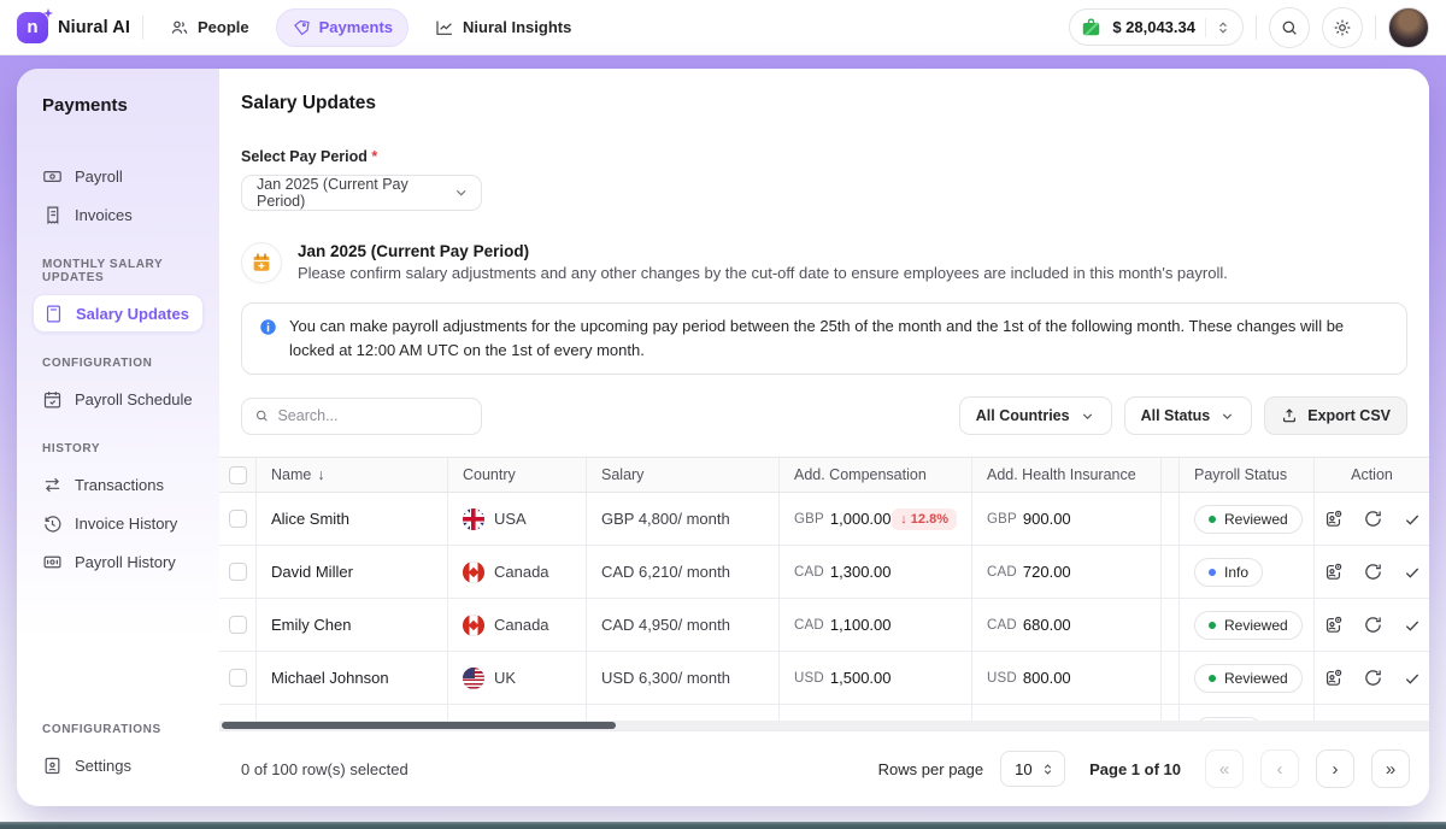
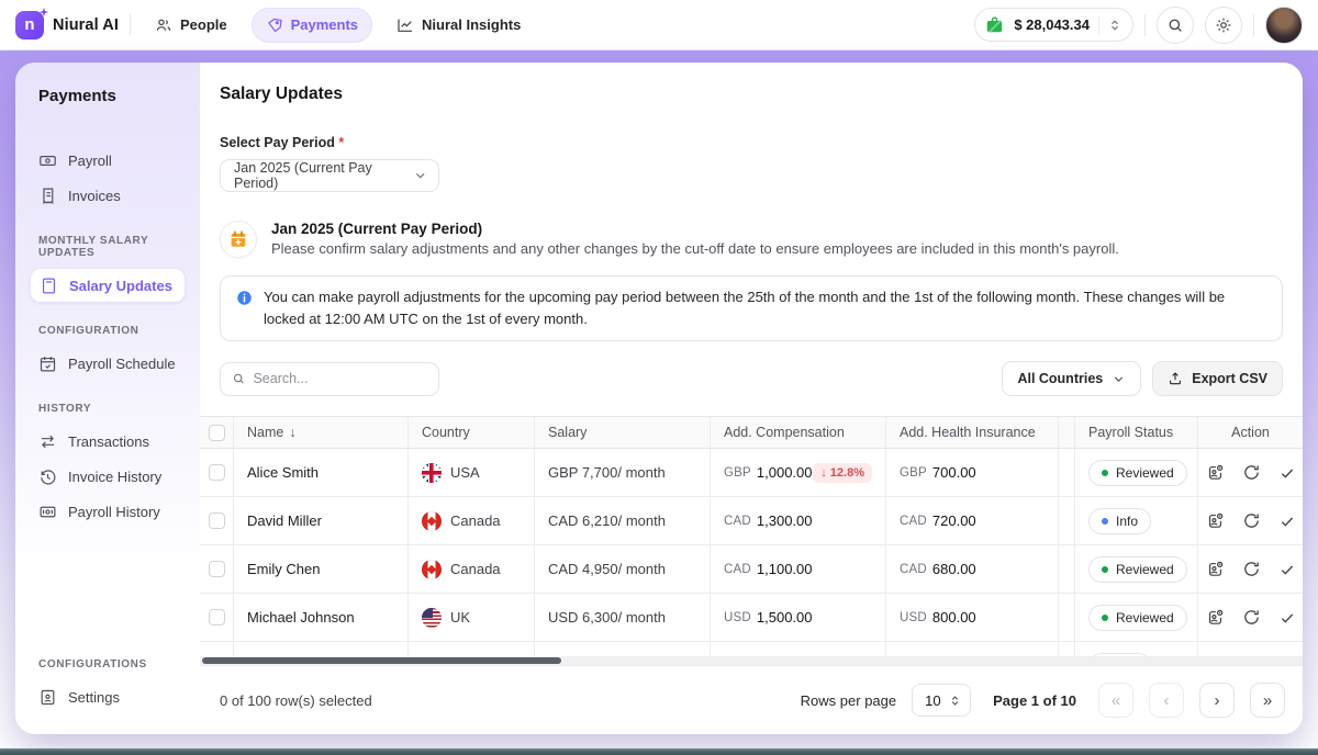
  n
  Niural AI
  People
  Payments
  Niural Insights
  $ 28,043.34
  Payments
  Payroll
  Invoices
  MONTHLY SALARY UPDATES
  Salary Updates
  CONFIGURATION
  Payroll Schedule
  HISTORY
  Transactions
  Invoice History
  Payroll History
  CONFIGURATIONS
  Settings
  Salary Updates
  Select Pay Period *
  Jan 2025 (Current Pay Period)
  Jan 2025 (Current Pay Period)
  Please confirm salary adjustments and any other changes by the cut-off date to ensure employees are included in this month's payroll.
  You can make payroll adjustments for the upcoming pay period between the 25th of the month and the 1st of the following month. These changes will be locked at 12:00 AM UTC on the 1st of every month.
  Search...
  All Countries
- All Status
  Export CSV
  Name
  ↓
  Country
  Salary
  Add. Compensation
  Add. Health Insurance
  Payroll Status
  Action
  Alice Smith
  USA
- GBP 4,800/ month
+ GBP 7,700/ month
  GBP
  1,000.00
  ↓
  12.8%
  GBP
- 900.00
+ 700.00
  Reviewed
  David Miller
  Canada
  CAD 6,210/ month
  CAD
  1,300.00
  CAD
  720.00
  Info
  Emily Chen
  Canada
  CAD 4,950/ month
  CAD
  1,100.00
  CAD
  680.00
  Reviewed
  Michael Johnson
  UK
  USD 6,300/ month
  USD
  1,500.00
  USD
  800.00
  Reviewed
  0 of 100 row(s) selected
  Rows per page
  10
  Page 1 of 10
  «
  ‹
  ›
  »
